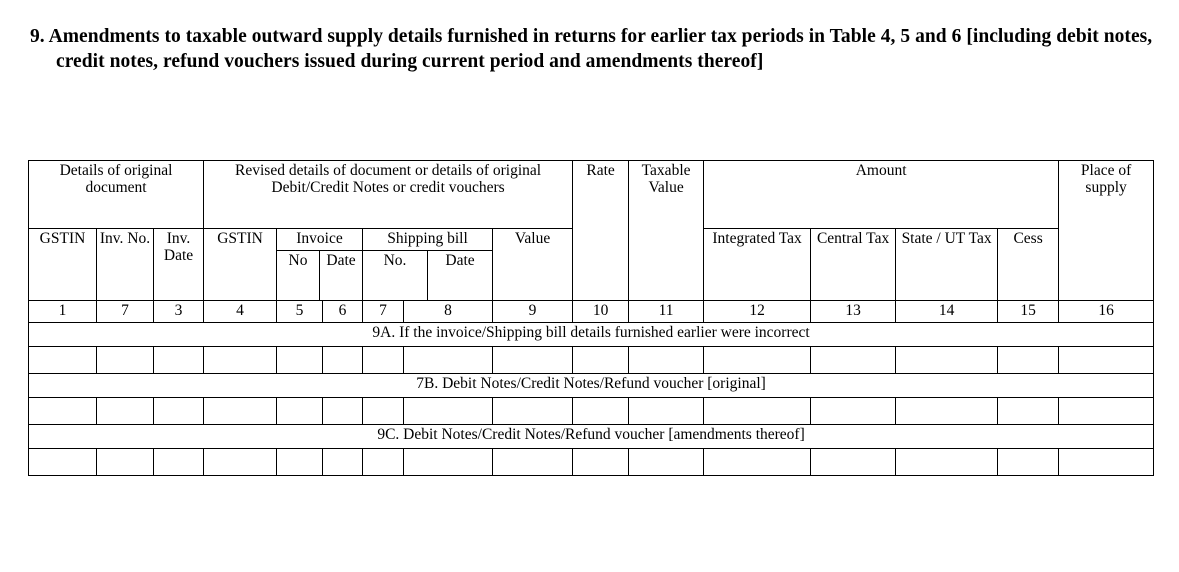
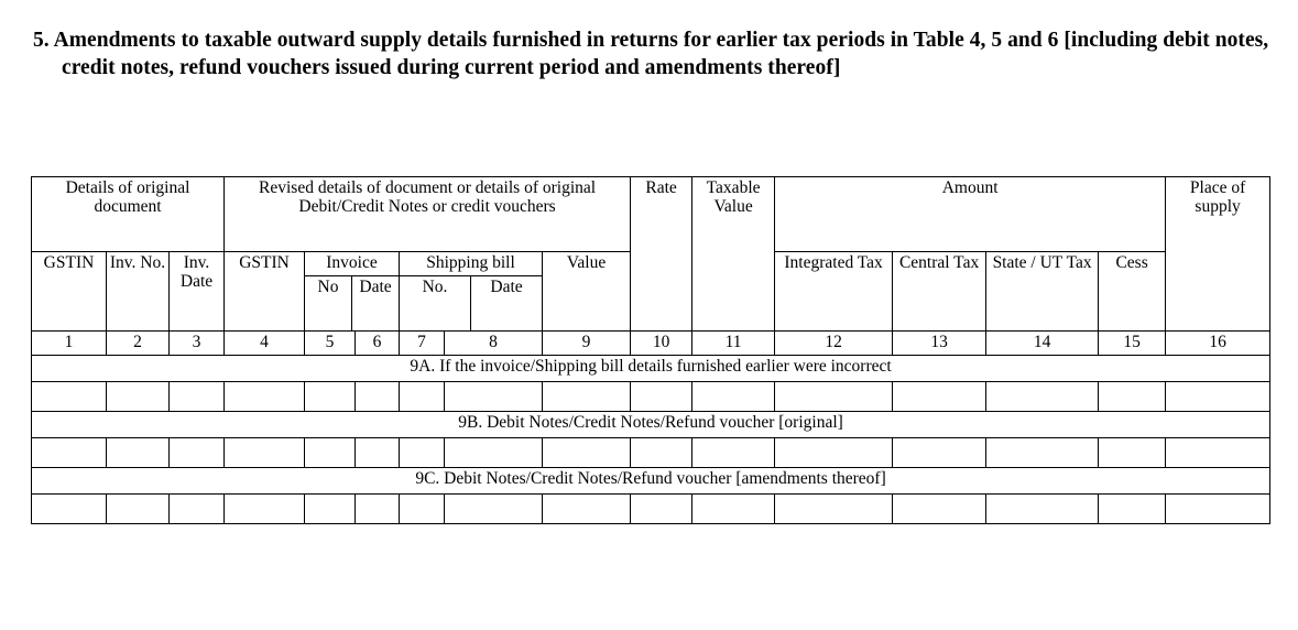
- 9. Amendments to taxable outward supply details furnished in returns for earlier tax periods in Table 4, 5 and 6 [including debit notes, credit notes, refund vouchers issued during current period and amendments thereof]
+ 5. Amendments to taxable outward supply details furnished in returns for earlier tax periods in Table 4, 5 and 6 [including debit notes, credit notes, refund vouchers issued during current period and amendments thereof]
  Details of original document	Revised details of document or details of original Debit/Credit Notes or credit vouchers	Rate	Taxable Value	Amount	Place of supply
  GSTIN	Inv. No.	Inv. Date	GSTIN
  Invoice
  No	Date
  Shipping bill
  No.	Date
  						Value	Integrated Tax	Central Tax	State / UT Tax	Cess
- 1	7	3	4	5	6	7	8	9	10	11	12	13	14	15	16
+ 1	2	3	4	5	6	7	8	9	10	11	12	13	14	15	16
  9A. If the invoice/Shipping bill details furnished earlier were incorrect
- 7B. Debit Notes/Credit Notes/Refund voucher [original]
+ 9B. Debit Notes/Credit Notes/Refund voucher [original]
  9C. Debit Notes/Credit Notes/Refund voucher [amendments thereof]
